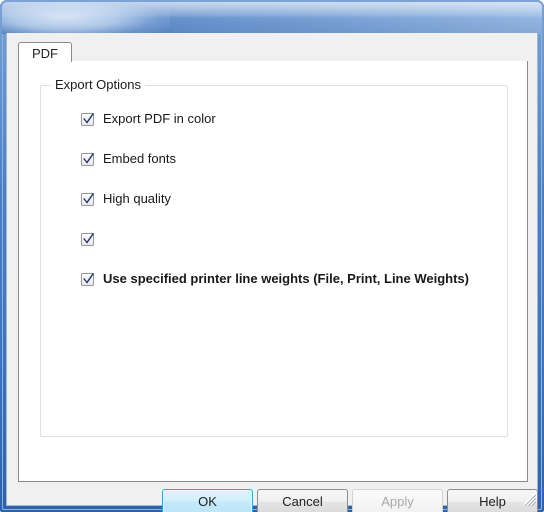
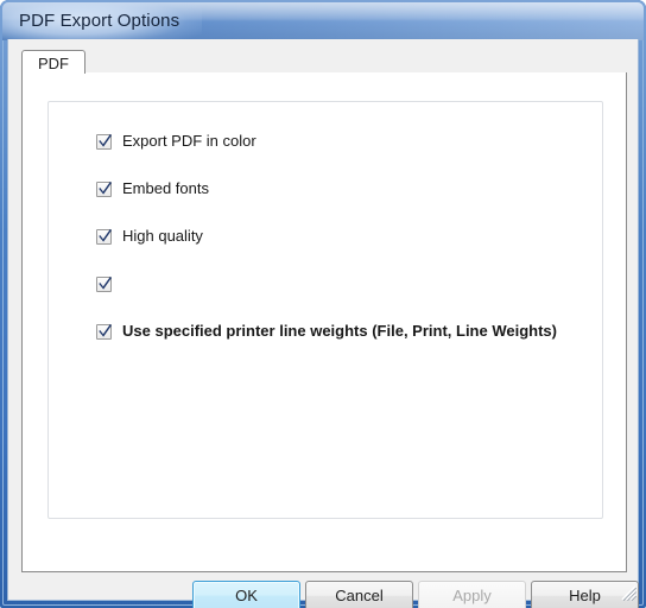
+ PDF Export Options
  PDF
- Export Options
  Export PDF in color
  Embed fonts
  High quality
  Use specified printer line weights (File, Print, Line Weights)
  OK
  Cancel
  Apply
  Help
